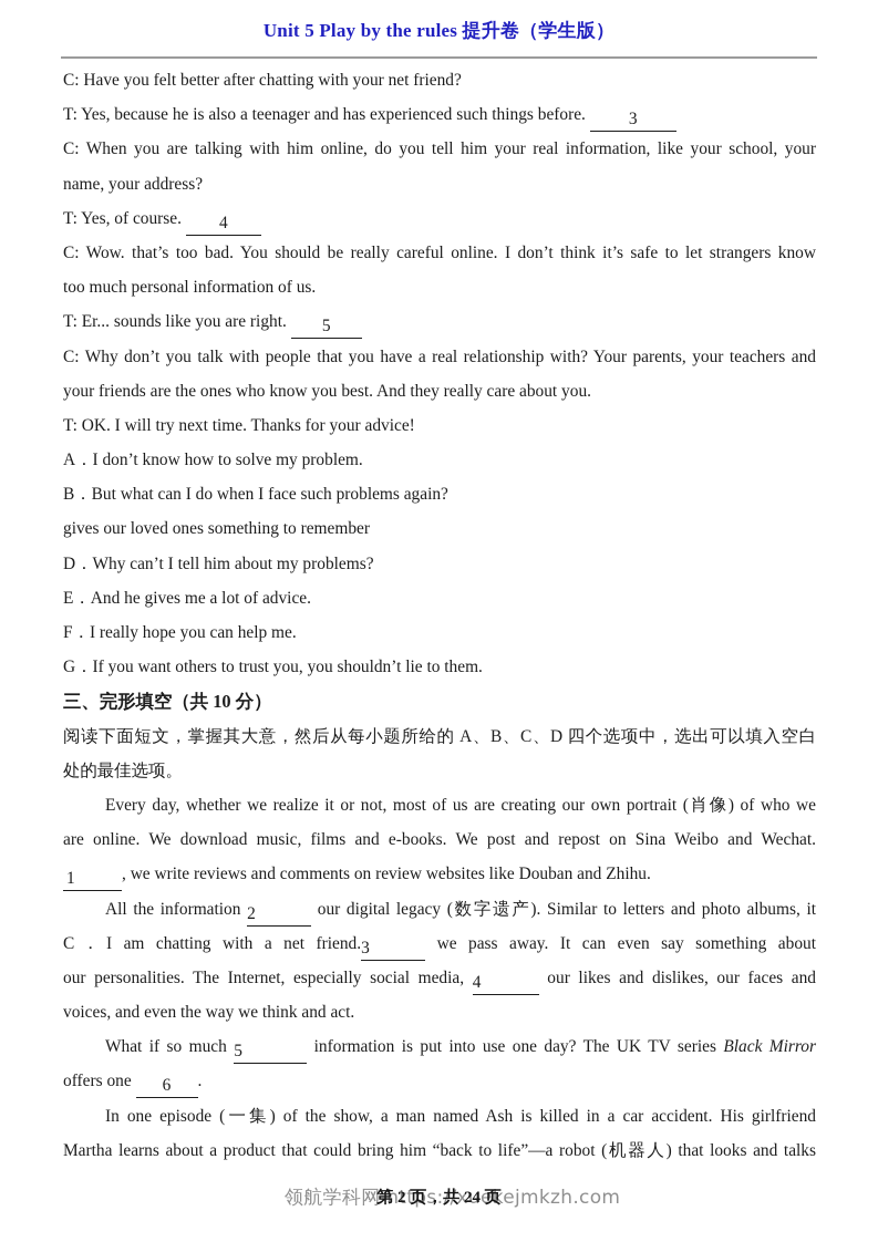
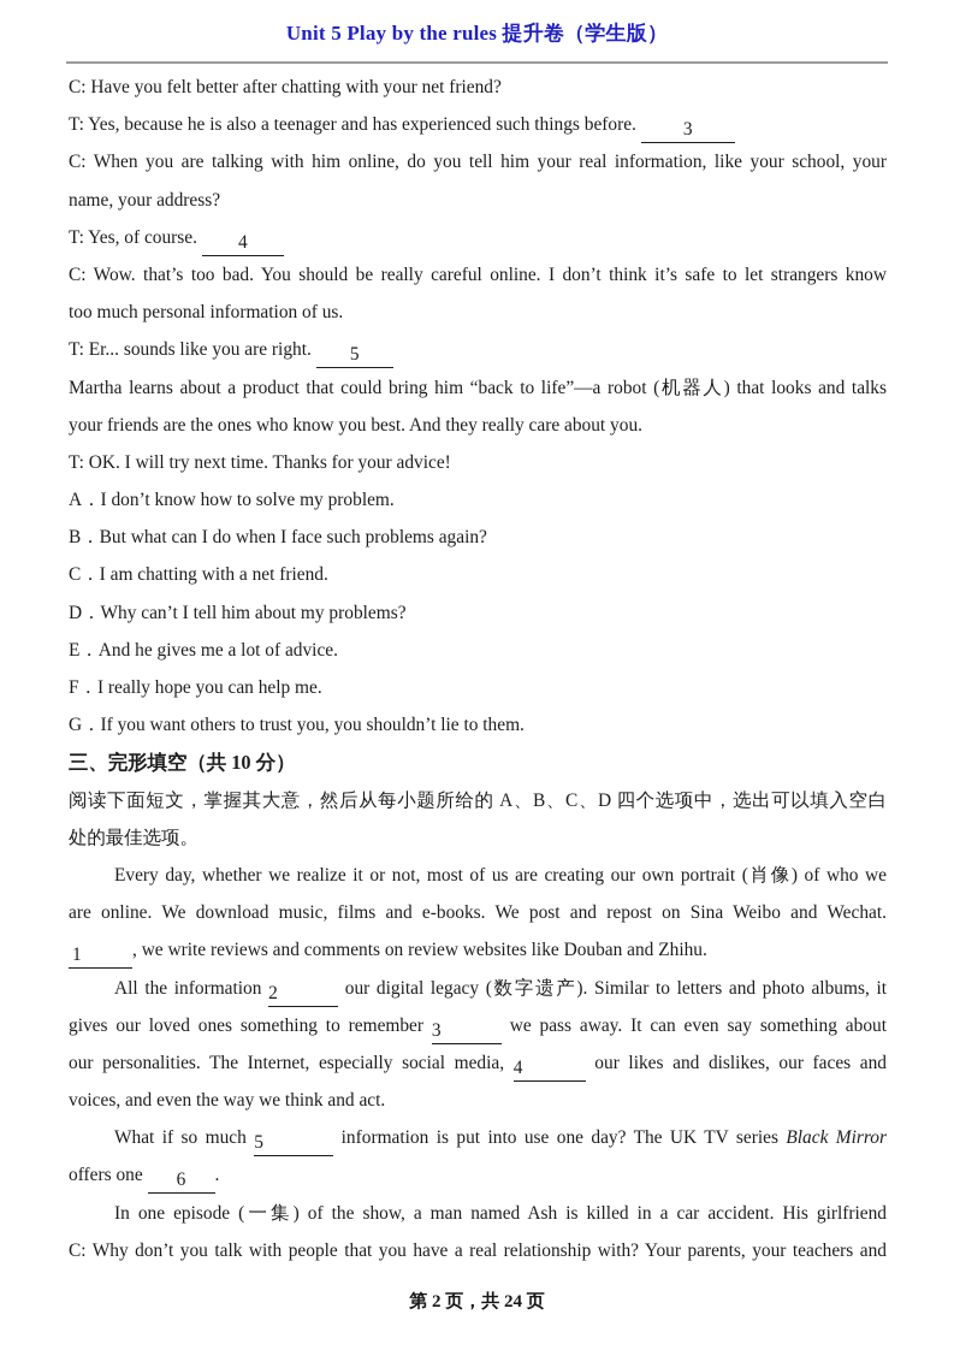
  Unit 5 Play by the rules 提升卷（学生版）
  C: Have you felt better after chatting with your net friend?
  T: Yes, because he is also a teenager and has experienced such things before. 3
  C: When you are talking with him online, do you tell him your real information, like your school, your
  name, your address?
  T: Yes, of course. 4
  C: Wow. that’s too bad. You should be really careful online. I don’t think it’s safe to let strangers know
  too much personal information of us.
  T: Er... sounds like you are right. 5
- C: Why don’t you talk with people that you have a real relationship with? Your parents, your teachers and
+ Martha learns about a product that could bring him “back to life”—a robot (机器人) that looks and talks
  your friends are the ones who know you best. And they really care about you.
  T: OK. I will try next time. Thanks for your advice!
  A．I don’t know how to solve my problem.
  B．But what can I do when I face such problems again?
- gives our loved ones something to remember
+ C．I am chatting with a net friend.
  D．Why can’t I tell him about my problems?
  E．And he gives me a lot of advice.
  F．I really hope you can help me.
  G．If you want others to trust you, you shouldn’t lie to them.
  三、完形填空（共 10 分）
  阅读下面短文，掌握其大意，然后从每小题所给的 A、B、C、D 四个选项中，选出可以填入空白
  处的最佳选项。
  Every day, whether we realize it or not, most of us are creating our own portrait (肖像) of who we
  are online. We download music, films and e-books. We post and repost on Sina Weibo and Wechat.
  1 , we write reviews and comments on review websites like Douban and Zhihu.
  All the information 2 our digital legacy (数字遗产). Similar to letters and photo albums, it
- C．I am chatting with a net friend.3 we pass away. It can even say something about
+ gives our loved ones something to remember 3 we pass away. It can even say something about
  our personalities. The Internet, especially social media, 4 our likes and dislikes, our faces and
  voices, and even the way we think and act.
  What if so much 5 information is put into use one day? The UK TV series Black Mirror
  offers one 6 .
  In one episode (一集) of the show, a man named Ash is killed in a car accident. His girlfriend
- Martha learns about a product that could bring him “back to life”—a robot (机器人) that looks and talks
+ C: Why don’t you talk with people that you have a real relationship with? Your parents, your teachers and
- 领航学科网 https://xuekejmkzh.com
  第 2 页，共 24 页
